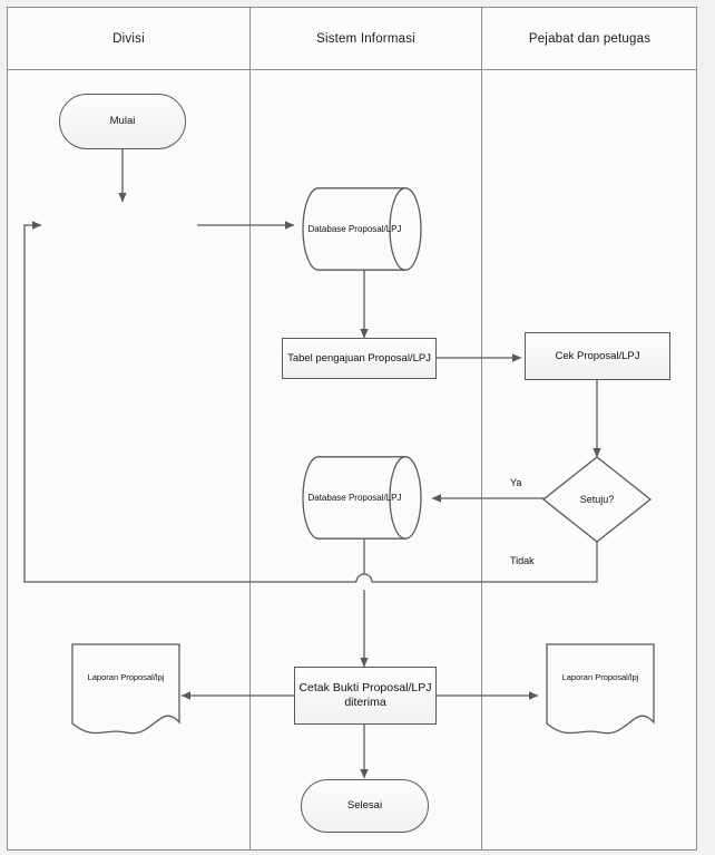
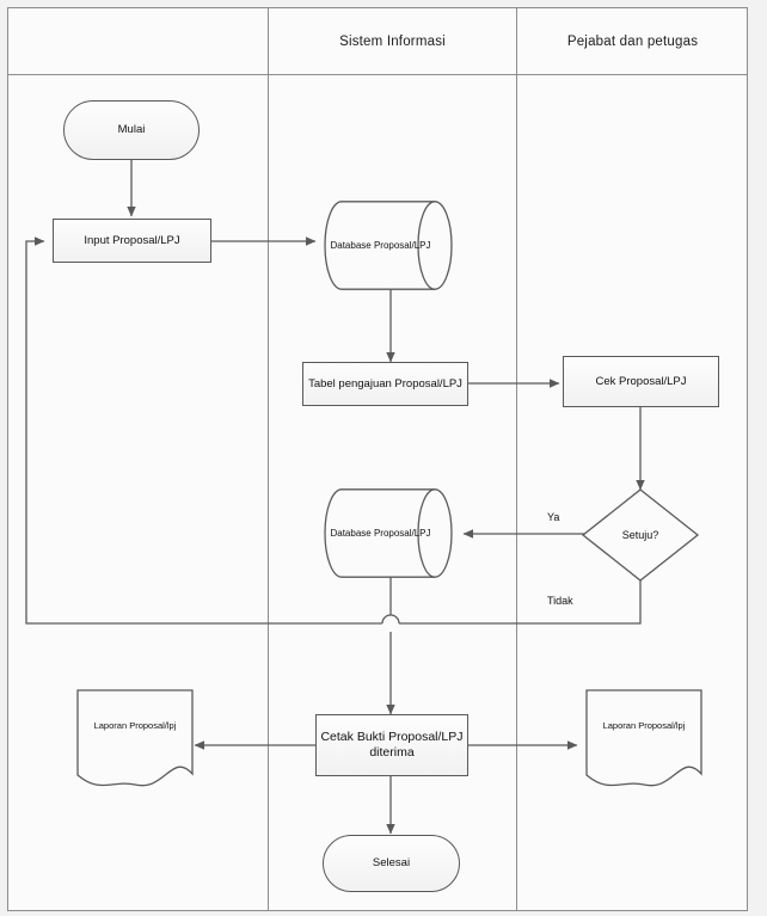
- Divisi
  Sistem Informasi
  Pejabat dan petugas
  Mulai
+ Input Proposal/LPJ
  Database Proposal/LPJ
  Tabel pengajuan Proposal/LPJ
  Cek Proposal/LPJ
  Setuju?
  Ya
  Tidak
  Database Proposal/LPJ
  Cetak Bukti Proposal/LPJ
  diterima
  Laporan Proposal/lpj
  Laporan Proposal/lpj
  Selesai
